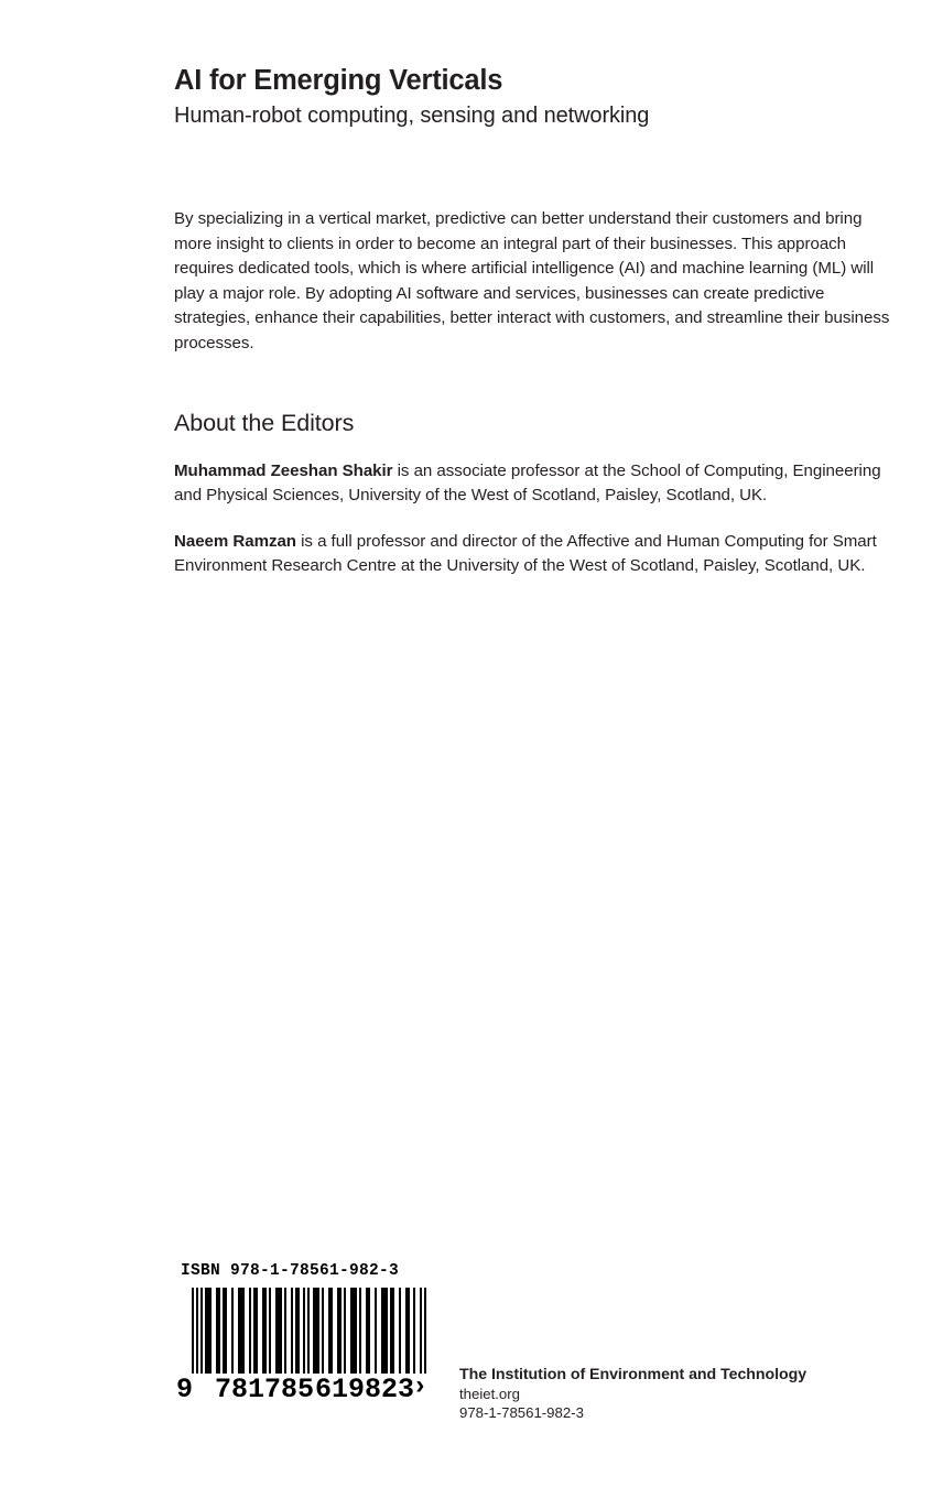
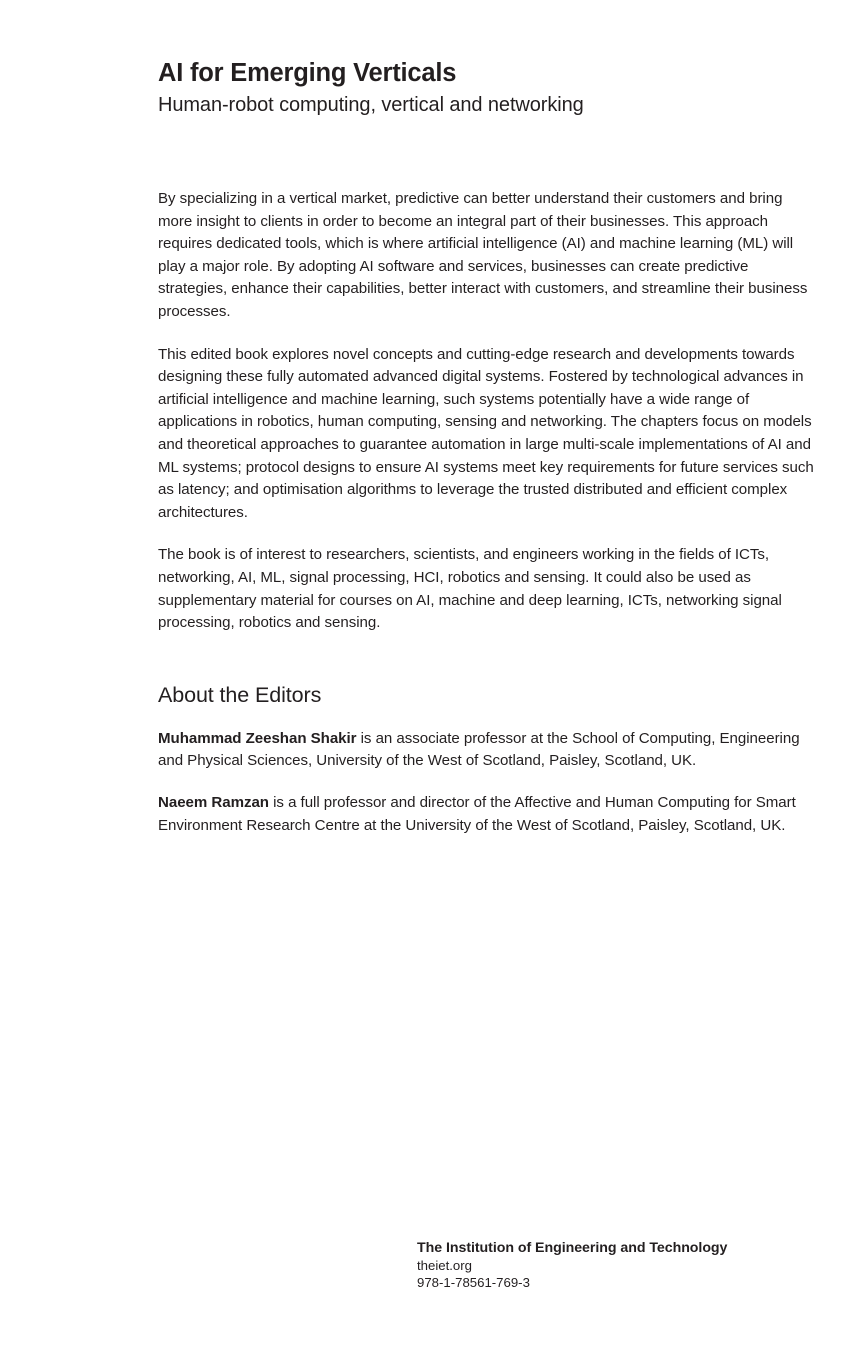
  AI for Emerging Verticals
- Human-robot computing, sensing and networking
+ Human-robot computing, vertical and networking
  By specializing in a vertical market, predictive can better understand their customers and bring more insight to clients in order to become an integral part of their businesses. This approach requires dedicated tools, which is where artificial intelligence (AI) and machine learning (ML) will play a major role. By adopting AI software and services, businesses can create predictive strategies, enhance their capabilities, better interact with customers, and streamline their business processes.
+ This edited book explores novel concepts and cutting-edge research and developments towards designing these fully automated advanced digital systems. Fostered by technological advances in artificial intelligence and machine learning, such systems potentially have a wide range of applications in robotics, human computing, sensing and networking. The chapters focus on models and theoretical approaches to guarantee automation in large multi-scale implementations of AI and ML systems; protocol designs to ensure AI systems meet key requirements for future services such as latency; and optimisation algorithms to leverage the trusted distributed and efficient complex architectures.
+ The book is of interest to researchers, scientists, and engineers working in the fields of ICTs, networking, AI, ML, signal processing, HCI, robotics and sensing. It could also be used as supplementary material for courses on AI, machine and deep learning, ICTs, networking signal processing, robotics and sensing.
  About the Editors
  Muhammad Zeeshan Shakir is an associate professor at the School of Computing, Engineering and Physical Sciences, University of the West of Scotland, Paisley, Scotland, UK.
  Naeem Ramzan is a full professor and director of the Affective and Human Computing for Smart Environment Research Centre at the University of the West of Scotland, Paisley, Scotland, UK.
- ISBN 978-1-78561-982-3
- 9
- 781785
- 619823
- ›
- The Institution of Environment and Technology
+ The Institution of Engineering and Technology
  theiet.org
- 978-1-78561-982-3
+ 978-1-78561-769-3
